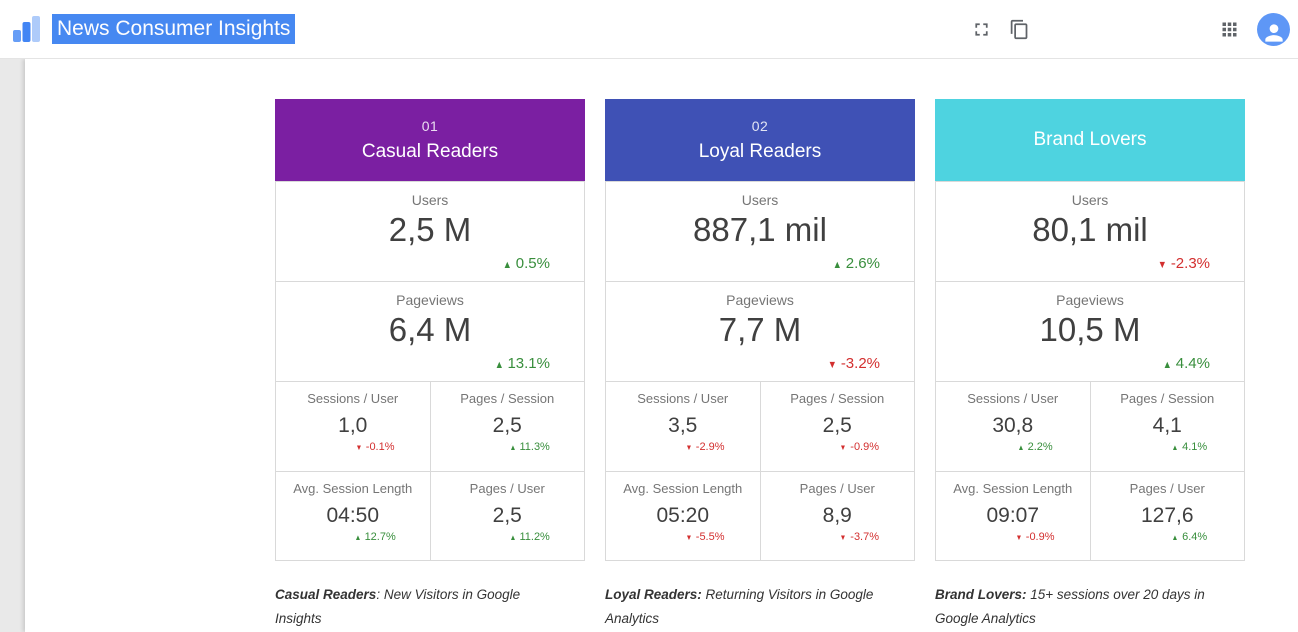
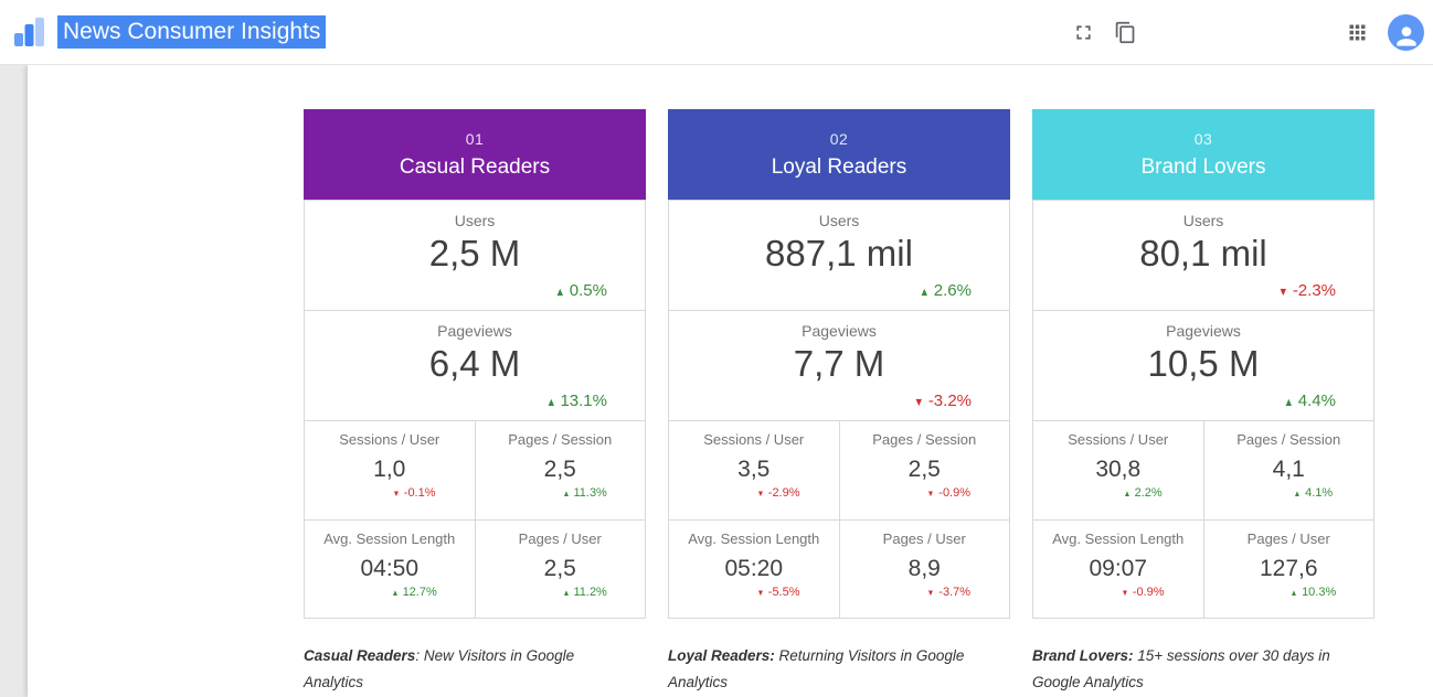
  News Consumer Insights
  01
  Casual Readers
  Users
  2,5 M
  0.5%
  Pageviews
  6,4 M
  13.1%
  Sessions / User
  1,0
  -0.1%
  Pages / Session
  2,5
  11.3%
  Avg. Session Length
  04:50
  12.7%
  Pages / User
  2,5
  11.2%
- Casual Readers: New Visitors in Google Insights
+ Casual Readers: New Visitors in Google Analytics
  02
  Loyal Readers
  Users
  887,1 mil
  2.6%
  Pageviews
  7,7 M
  -3.2%
  Sessions / User
  3,5
  -2.9%
  Pages / Session
  2,5
  -0.9%
  Avg. Session Length
  05:20
  -5.5%
  Pages / User
  8,9
  -3.7%
  Loyal Readers: Returning Visitors in Google Analytics
+ 03
  Brand Lovers
  Users
  80,1 mil
  -2.3%
  Pageviews
  10,5 M
  4.4%
  Sessions / User
  30,8
  2.2%
  Pages / Session
  4,1
  4.1%
  Avg. Session Length
  09:07
  -0.9%
  Pages / User
  127,6
- 6.4%
+ 10.3%
- Brand Lovers: 15+ sessions over 20 days in Google Analytics
+ Brand Lovers: 15+ sessions over 30 days in Google Analytics
